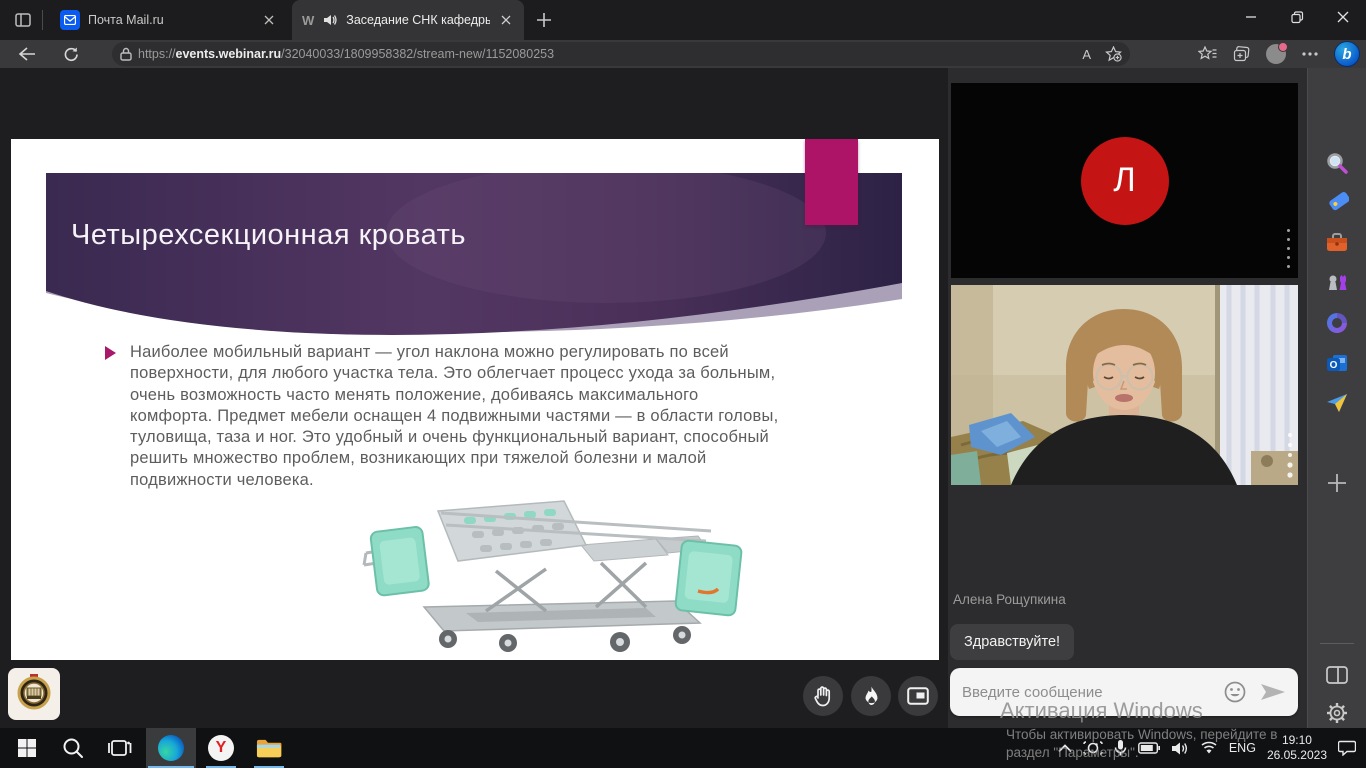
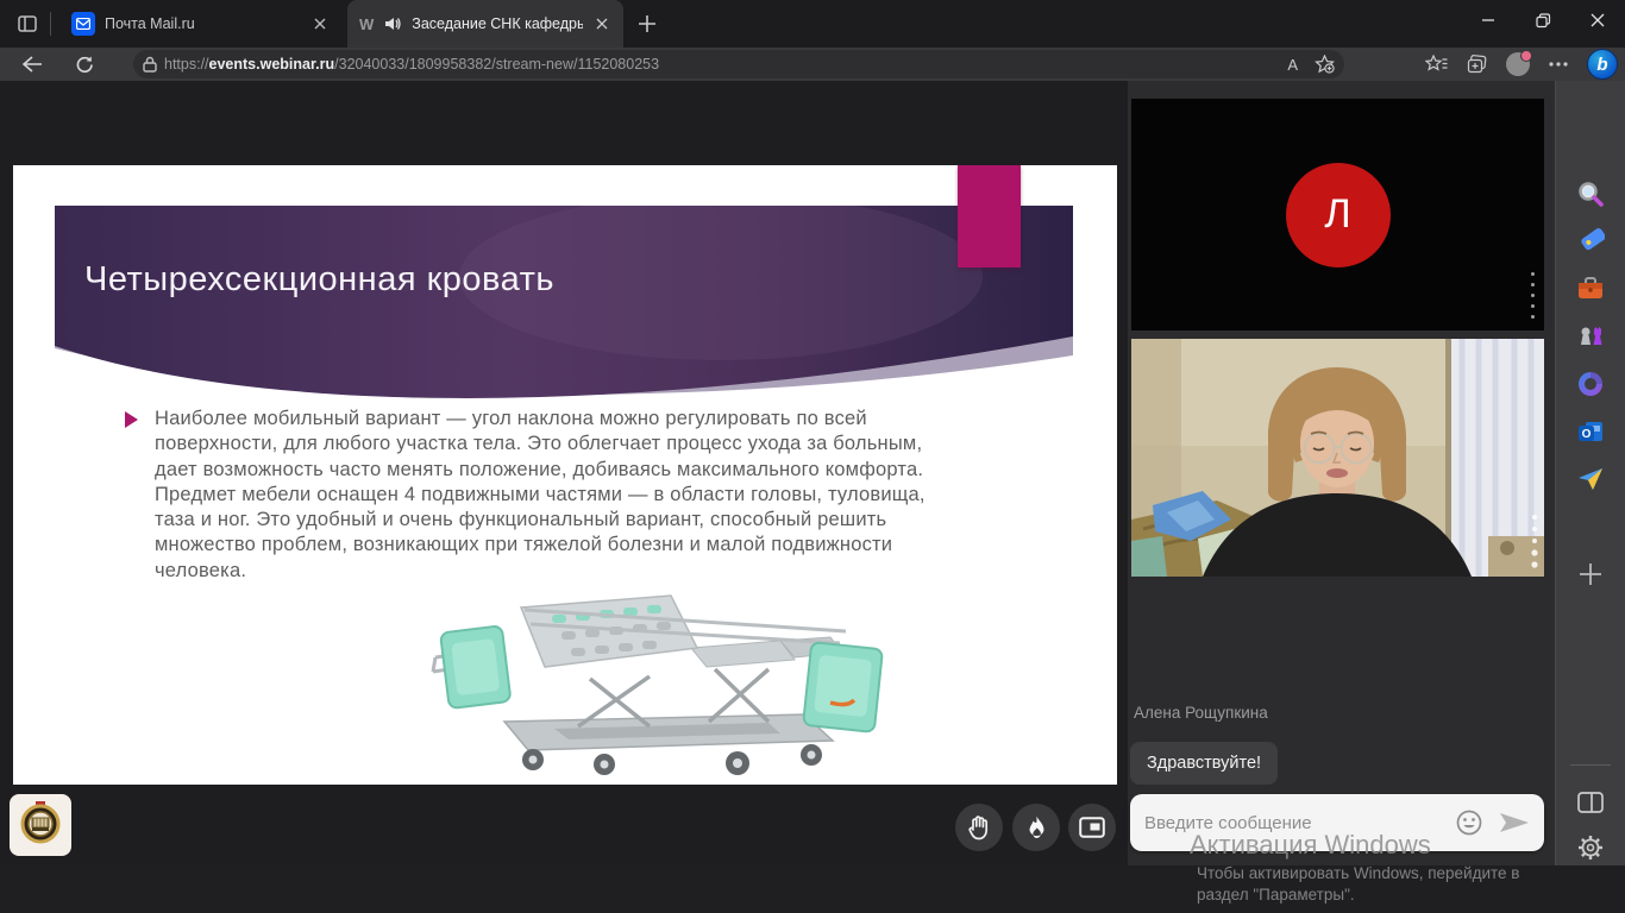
  Почта Mail.ru
  W
  Заседание СНК кафедры
  https://events.webinar.ru/32040033/1809958382/stream-new/1152080253
  A
  b
  Четырехсекционная кровать
- Наиболее мобильный вариант — угол наклона можно регулировать по всей поверхности, для любого участка тела. Это облегчает процесс ухода за больным, очень возможность часто менять положение, добиваясь максимального комфорта. Предмет мебели оснащен 4 подвижными частями — в области головы, туловища, таза и ног. Это удобный и очень функциональный вариант, способный решить множество проблем, возникающих при тяжелой болезни и малой подвижности человека.
+ Наиболее мобильный вариант — угол наклона можно регулировать по всей поверхности, для любого участка тела. Это облегчает процесс ухода за больным, дает возможность часто менять положение, добиваясь максимального комфорта. Предмет мебели оснащен 4 подвижными частями — в области головы, туловища, таза и ног. Это удобный и очень функциональный вариант, способный решить множество проблем, возникающих при тяжелой болезни и малой подвижности человека.
  Л
  Алена Рощупкина
  Здравствуйте!
  Введите сообщение
  Активация Windows
  Чтобы активировать Windows, перейдите в
  раздел "Параметры".
  O
- Y
- ENG
- 19:10
- 26.05.2023
